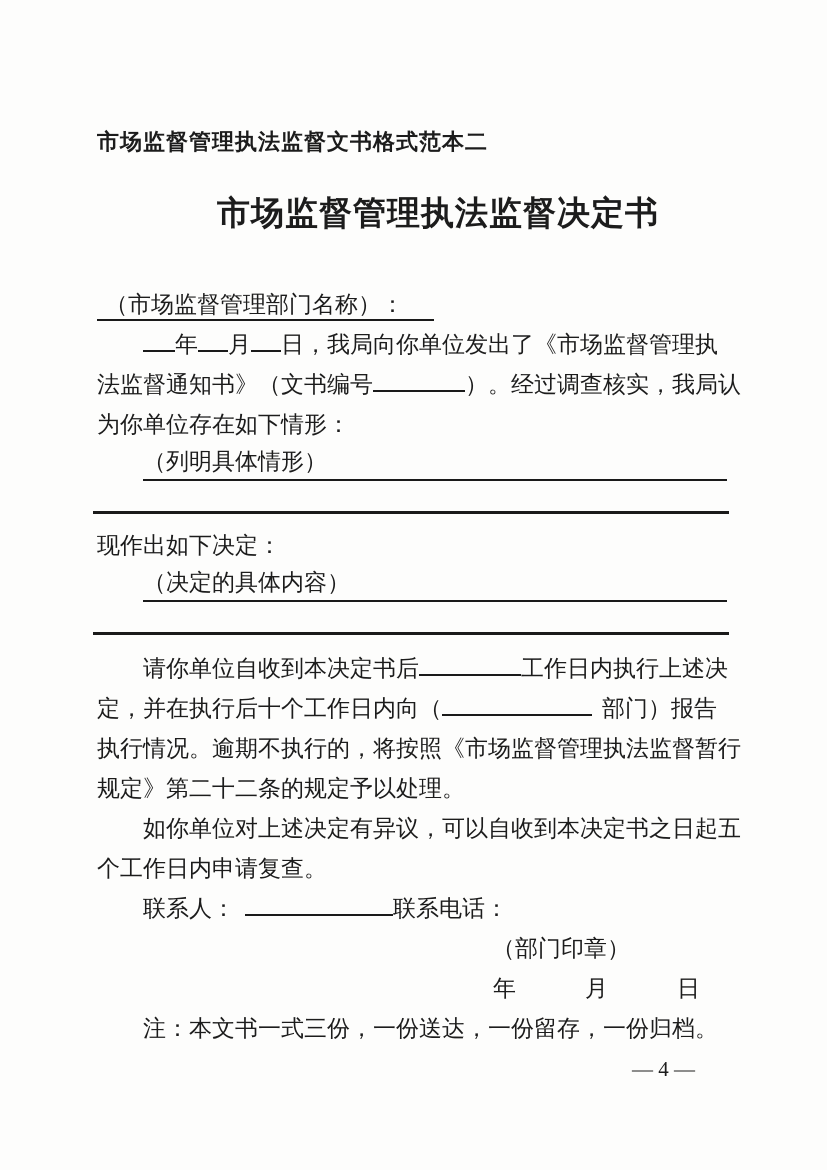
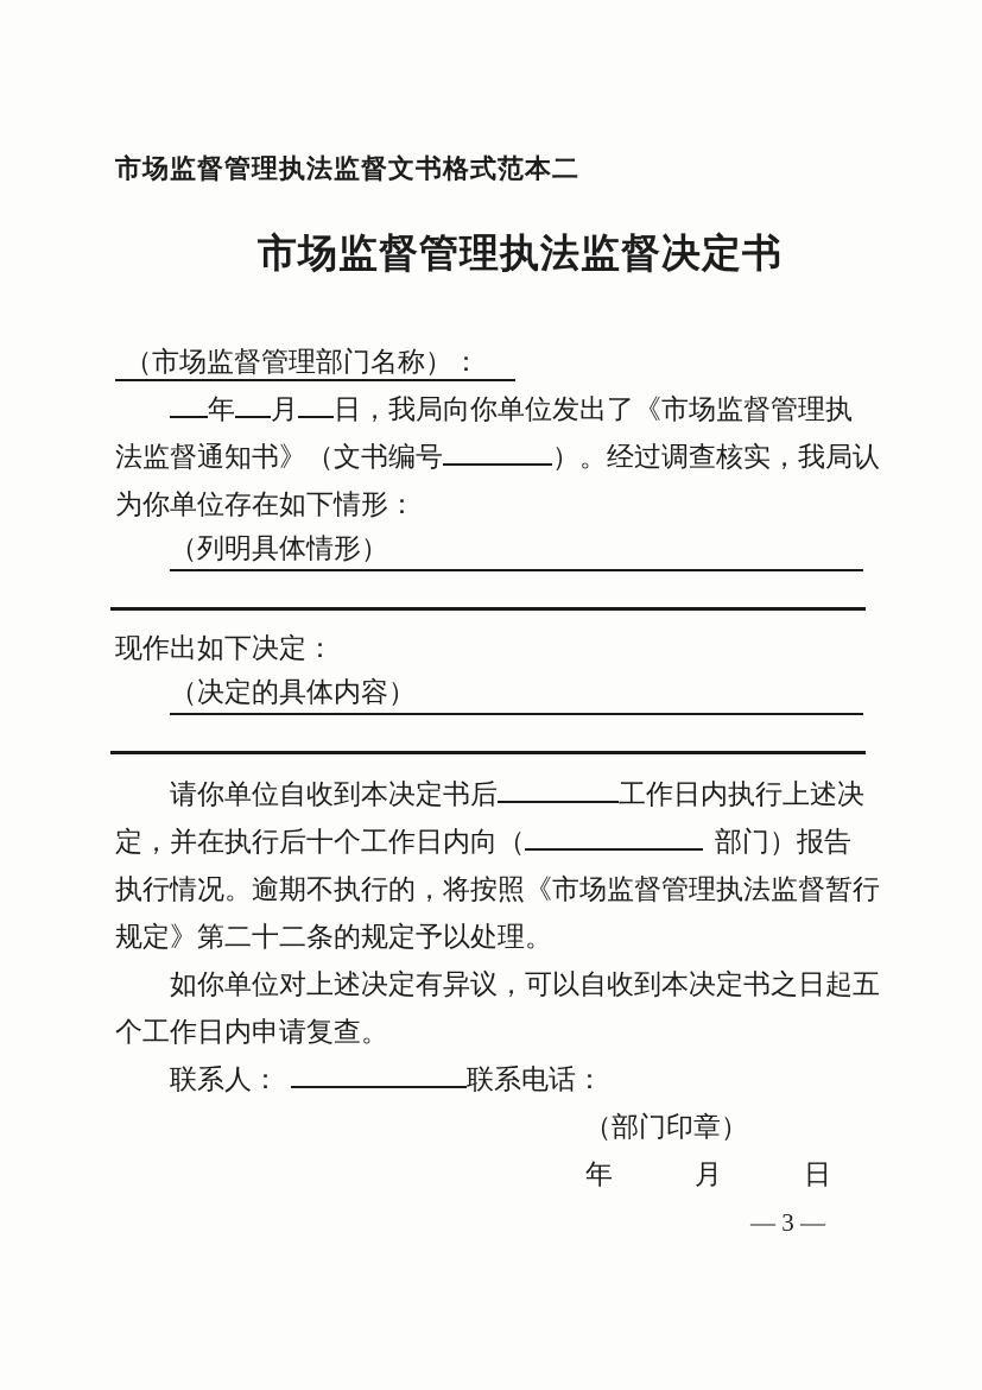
  市场监督管理执法监督文书格式范本二
  市场监督管理执法监督决定书
  （市场监督管理部门名称）：
  年 月 日，我局向你单位发出了《市场监督管理执
  法监督通知书》（文书编号 ）。经过调查核实，我局认
  为你单位存在如下情形：
  （列明具体情形）
  现作出如下决定：
  （决定的具体内容）
  请你单位自收到本决定书后 工作日内执行上述决
  定，并在执行后十个工作日内向（ 部门）报告
  执行情况。逾期不执行的，将按照《市场监督管理执法监督暂行
  规定》第二十二条的规定予以处理。
  如你单位对上述决定有异议，可以自收到本决定书之日起五
  个工作日内申请复查。
  联系人：
  联系电话：
  （部门印章）
  年 月 日
- 注：本文书一式三份，一份送达，一份留存，一份归档。
- — 4 —
+ — 3 —
